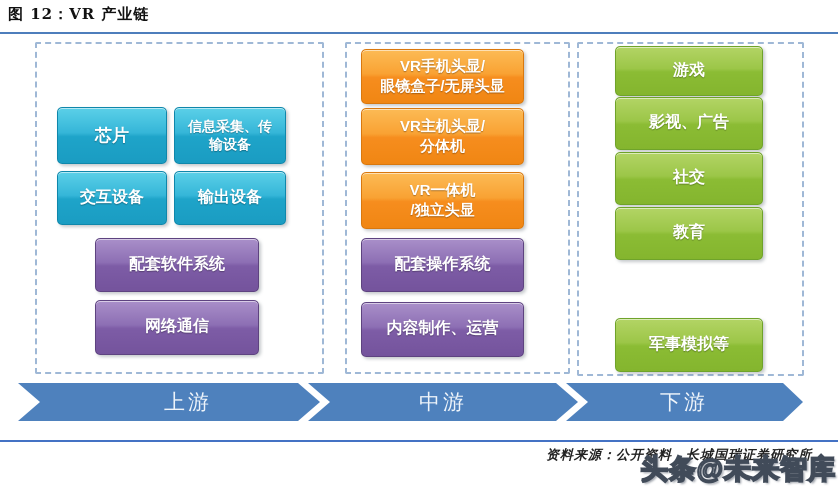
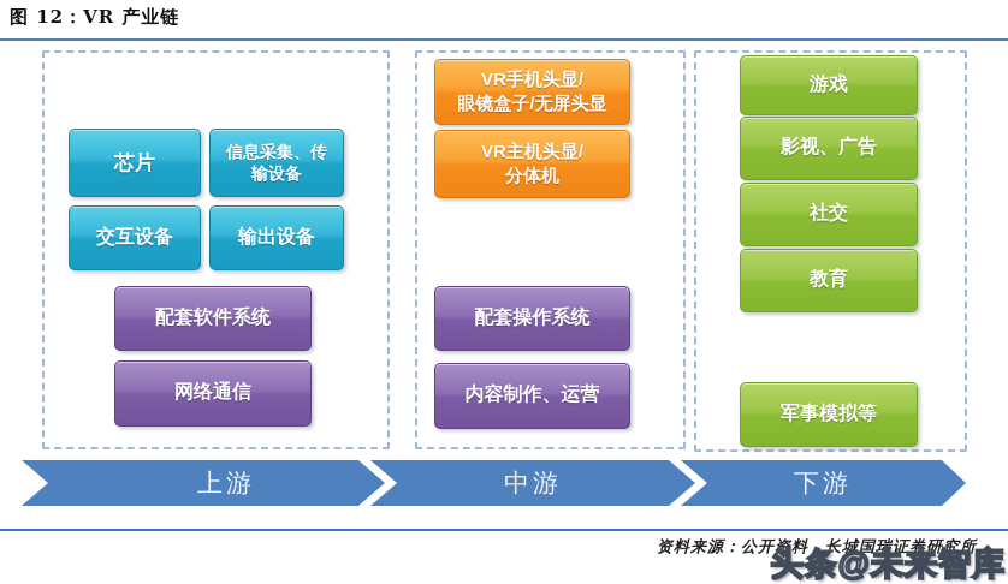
  图 12：VR 产业链
  芯片
  信息采集、传
  输设备
  交互设备
  输出设备
  配套软件系统
  网络通信
  VR手机头显/
  眼镜盒子/无屏头显
  VR主机头显/
  分体机
- VR一体机
- /独立头显
  配套操作系统
  内容制作、运营
  游戏
  影视、广告
  社交
  教育
  军事模拟等
  上游
  中游
  下游
  资料来源：公开资料，长城国瑞证券研究所
  头条@未来智库
